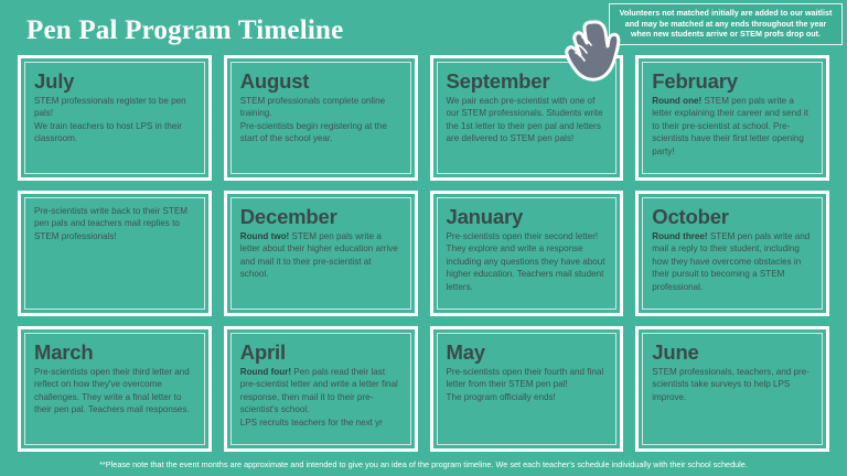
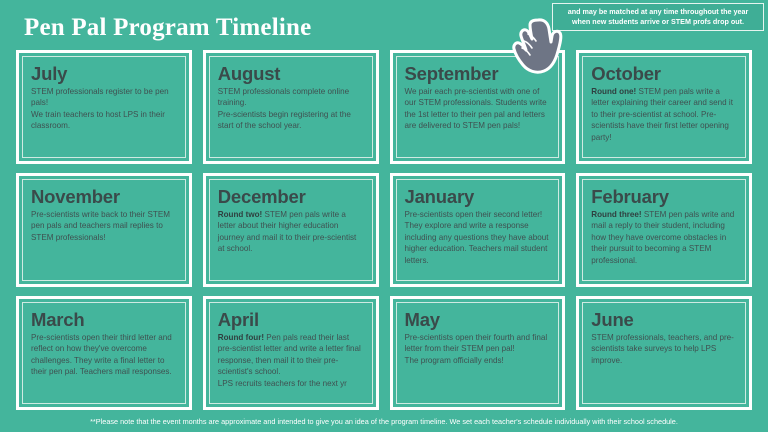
  Pen Pal Program Timeline
- Volunteers not matched initially are added to our waitlist
- and may be matched at any ends throughout the year
+ and may be matched at any time throughout the year
  when new students arrive or STEM profs drop out.
  July
  STEM professionals register to be pen pals!
  We train teachers to host LPS in their classroom.
  August
  STEM professionals complete online training.
  Pre-scientists begin registering at the start of the school year.
  September
  We pair each pre-scientist with one of our STEM professionals. Students write the 1st letter to their pen pal and letters are delivered to STEM pen pals!
- February
+ October
  Round one! STEM pen pals write a letter explaining their career and send it to their pre-scientist at school. Pre-scientists have their first letter opening party!
+ November
  Pre-scientists write back to their STEM pen pals and teachers mail replies to STEM professionals!
  December
- Round two! STEM pen pals write a letter about their higher education arrive and mail it to their pre-scientist at school.
+ Round two! STEM pen pals write a letter about their higher education journey and mail it to their pre-scientist at school.
  January
  Pre-scientists open their second letter! They explore and write a response including any questions they have about higher education. Teachers mail student letters.
- October
+ February
  Round three! STEM pen pals write and mail a reply to their student, including how they have overcome obstacles in their pursuit to becoming a STEM professional.
  March
  Pre-scientists open their third letter and reflect on how they've overcome challenges. They write a final letter to their pen pal. Teachers mail responses.
  April
  Round four! Pen pals read their last pre-scientist letter and write a letter final response, then mail it to their pre-scientist's school.
  LPS recruits teachers for the next yr
  May
  Pre-scientists open their fourth and final letter from their STEM pen pal!
  The program officially ends!
  June
  STEM professionals, teachers, and pre-scientists take surveys to help LPS improve.
  **Please note that the event months are approximate and intended to give you an idea of the program timeline. We set each teacher's schedule individually with their school schedule.
